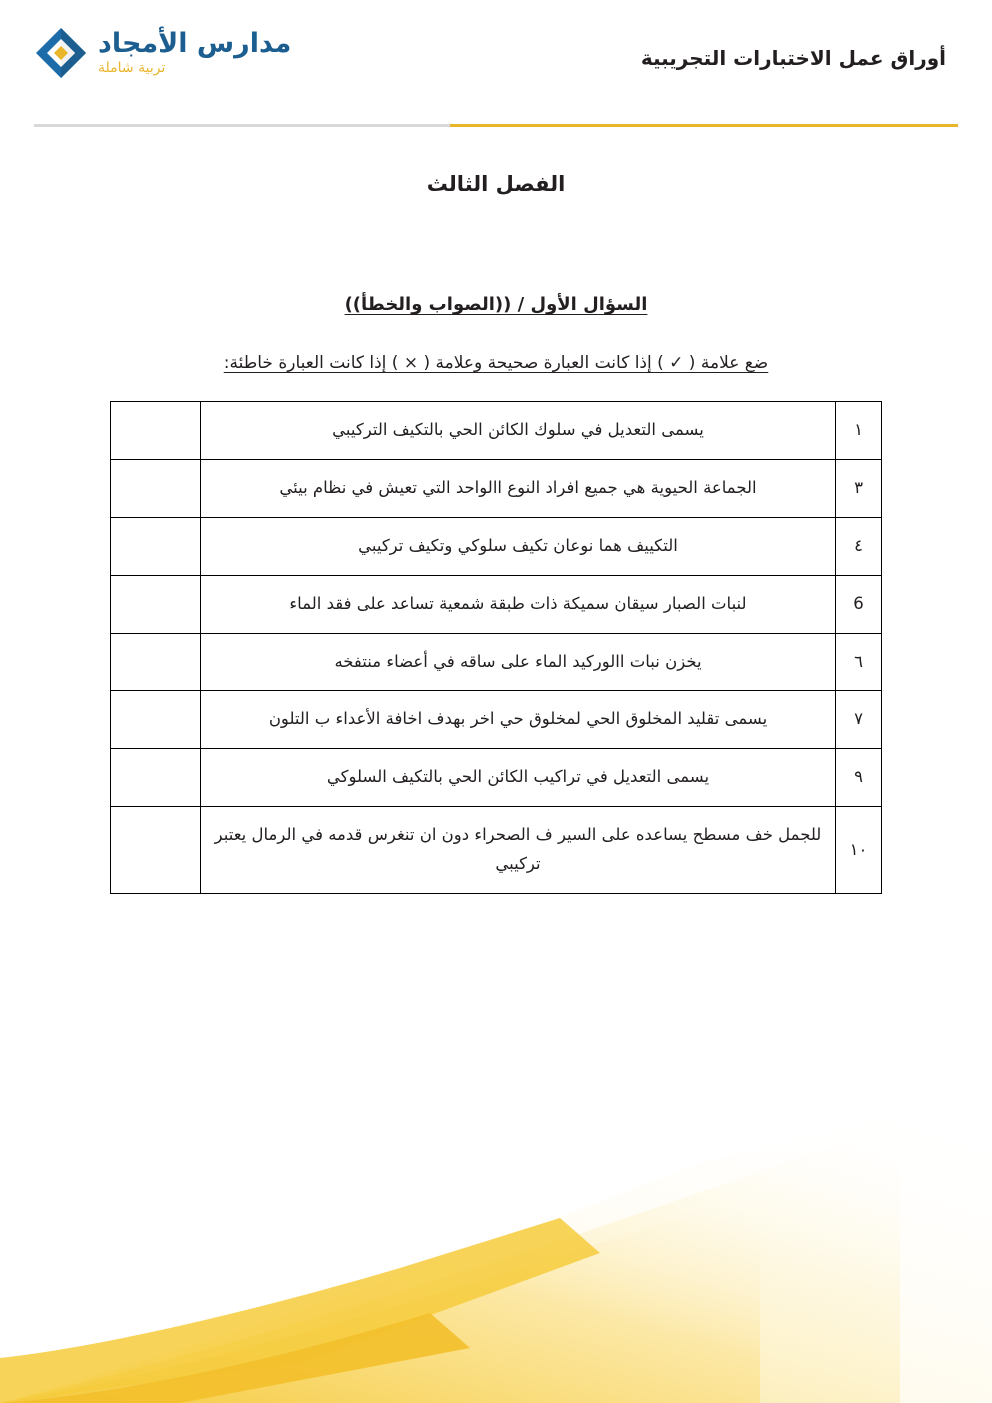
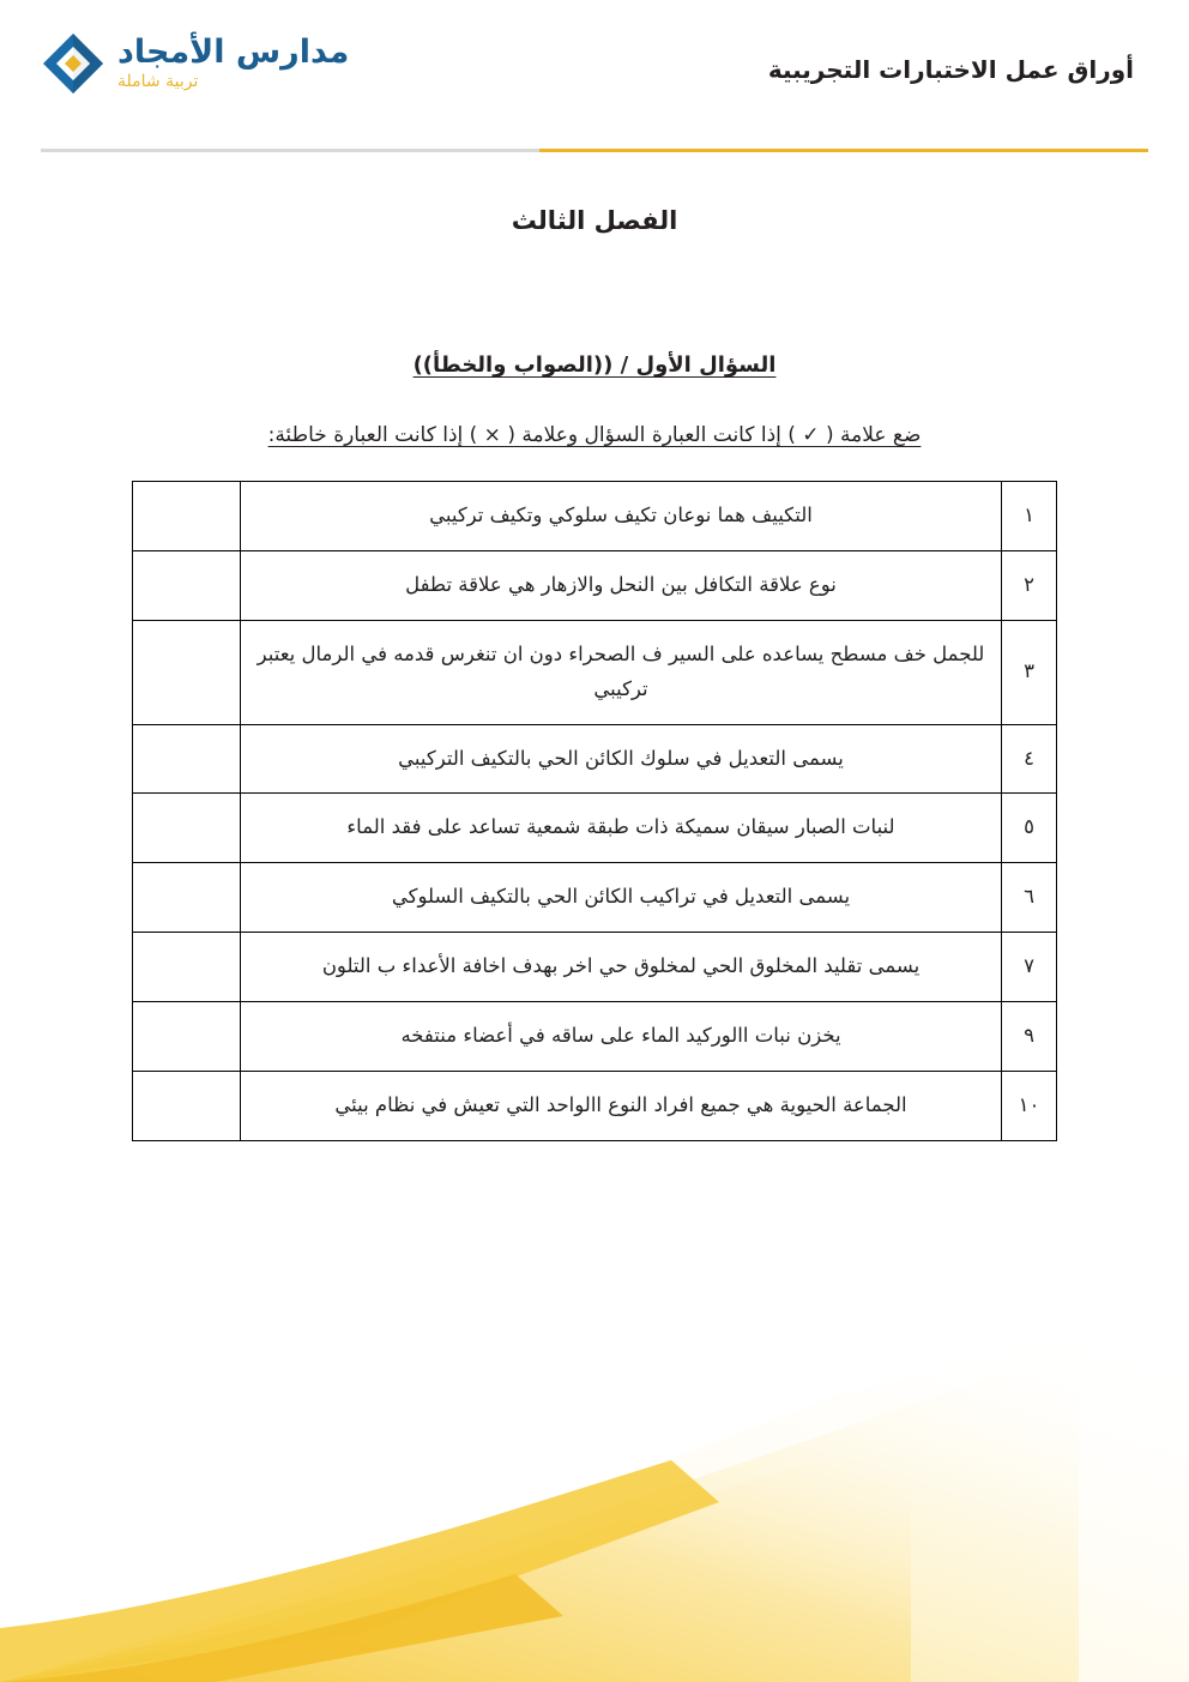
  أوراق عمل الاختبارات التجريبية
  مدارس الأمجاد
  تربية شاملة
  الفصل الثالث
  السؤال الأول / ((الصواب والخطأ))
- ضع علامة ( ✓ ) إذا كانت العبارة صحيحة وعلامة ( × ) إذا كانت العبارة خاطئة:
+ ضع علامة ( ✓ ) إذا كانت العبارة السؤال وعلامة ( × ) إذا كانت العبارة خاطئة:
- ١	يسمى التعديل في سلوك الكائن الحي بالتكيف التركيبي
+ ١	التكييف هما نوعان تكيف سلوكي وتكيف تركيبي
+ ٢	نوع علاقة التكافل بين النحل والازهار هي علاقة تطفل
- ٣	الجماعة الحيوية هي جميع افراد النوع االواحد التي تعيش في نظام بيئي
+ ٣	للجمل خف مسطح يساعده على السير ف الصحراء دون ان تنغرس قدمه في الرمال يعتبر تركيبي
- ٤	التكييف هما نوعان تكيف سلوكي وتكيف تركيبي
+ ٤	يسمى التعديل في سلوك الكائن الحي بالتكيف التركيبي
- 6	لنبات الصبار سيقان سميكة ذات طبقة شمعية تساعد على فقد الماء
+ ٥	لنبات الصبار سيقان سميكة ذات طبقة شمعية تساعد على فقد الماء
- ٦	يخزن نبات االوركيد الماء على ساقه في أعضاء منتفخه
+ ٦	يسمى التعديل في تراكيب الكائن الحي بالتكيف السلوكي
  ٧	يسمى تقليد المخلوق الحي لمخلوق حي اخر بهدف اخافة الأعداء ب التلون
- ٩	يسمى التعديل في تراكيب الكائن الحي بالتكيف السلوكي
+ ٩	يخزن نبات االوركيد الماء على ساقه في أعضاء منتفخه
- ١٠	للجمل خف مسطح يساعده على السير ف الصحراء دون ان تنغرس قدمه في الرمال يعتبر تركيبي
+ ١٠	الجماعة الحيوية هي جميع افراد النوع االواحد التي تعيش في نظام بيئي
